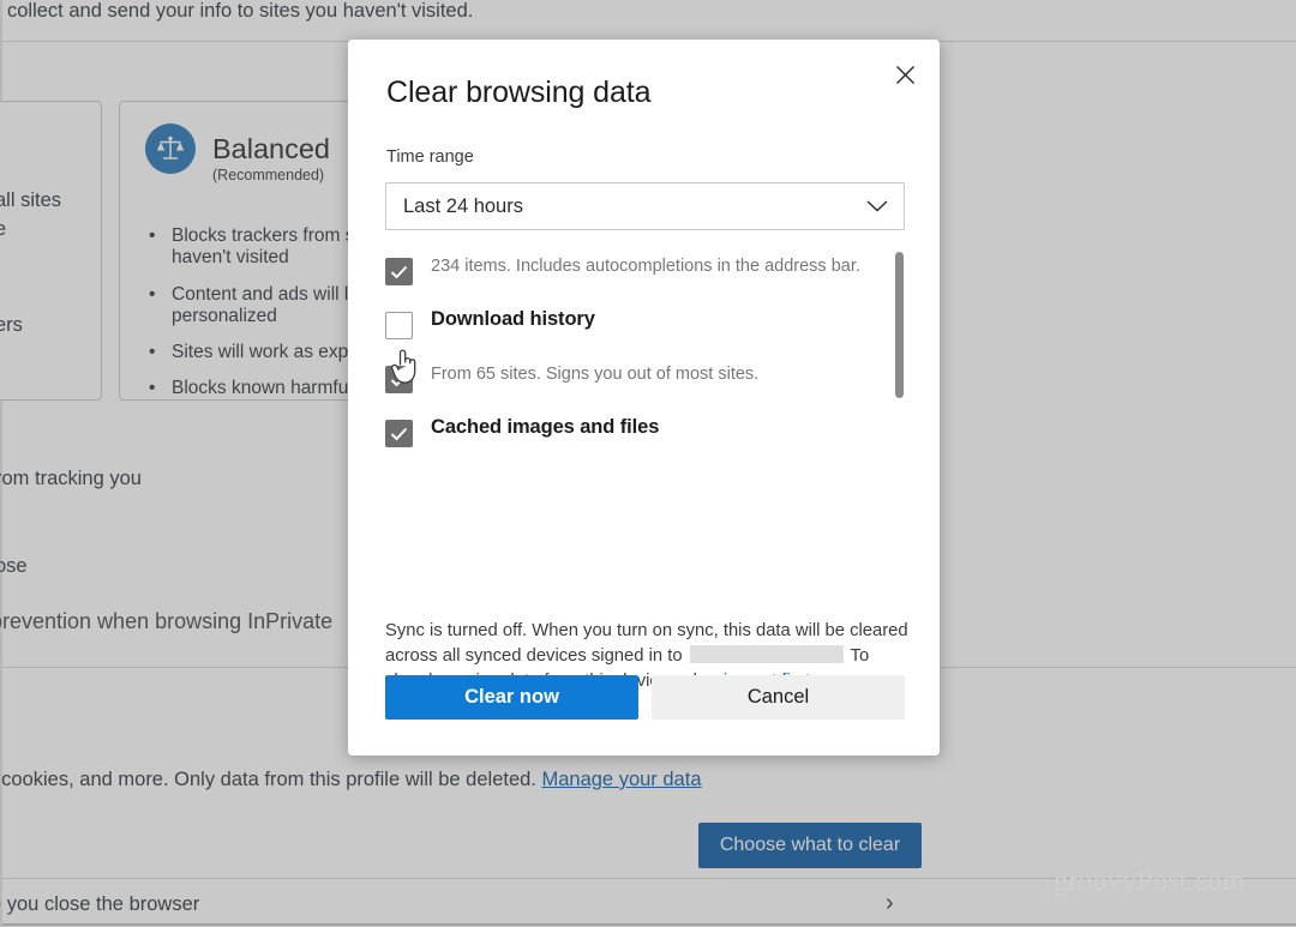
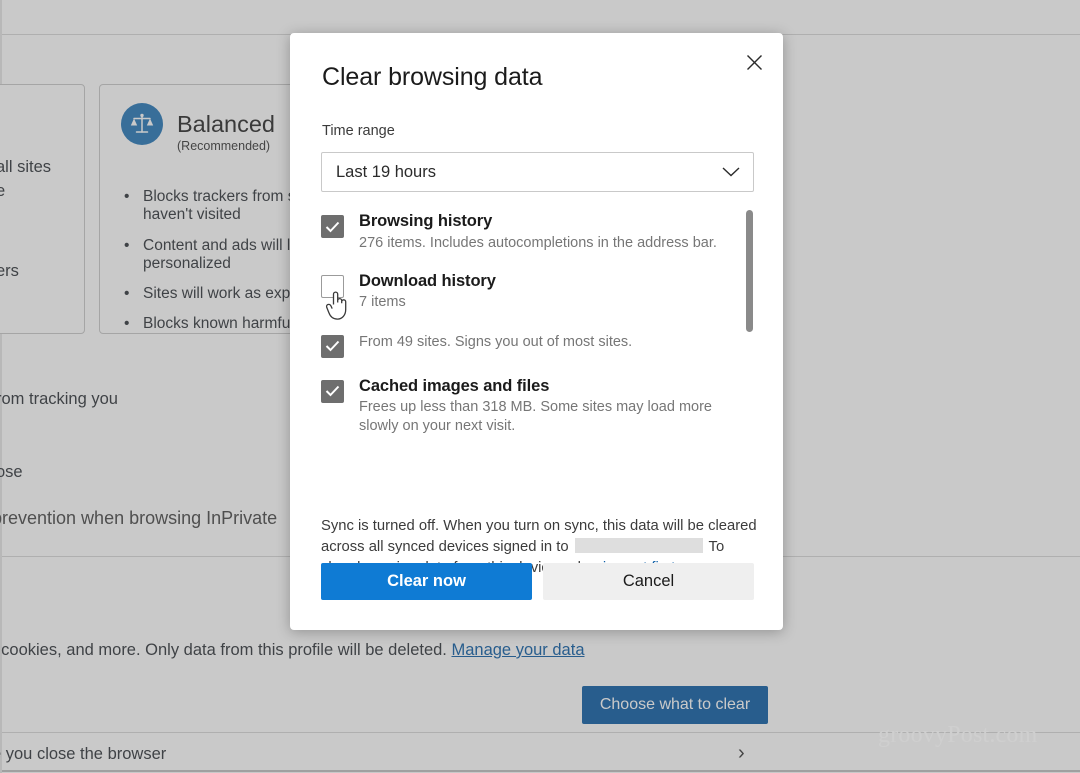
- collect and send your info to sites you haven't visited.
  all sites
  e
  ers
  Balanced
  (Recommended)
  •
  Blocks trackers from
  haven't visited
  •
  Content and ads will l
  personalized
  •
  Sites will work as exp
  •
  Blocks known harmfu
  om tracking you
  ose
  revention when browsing InPrivate
  cookies, and more. Only data from this profile will be deleted. Manage your data
  Choose what to clear
  you close the browser
  ›
  groovyPost.com
  Clear browsing data
  Time range
- Last 24 hours
+ Last 19 hours
+ Browsing history
- 234 items. Includes autocompletions in the address bar.
+ 276 items. Includes autocompletions in the address bar.
  Download history
+ 7 items
- From 65 sites. Signs you out of most sites.
+ From 49 sites. Signs you out of most sites.
  Cached images and files
+ Frees up less than 318 MB. Some sites may load more slowly on your next visit.
  Clear now
  Cancel
